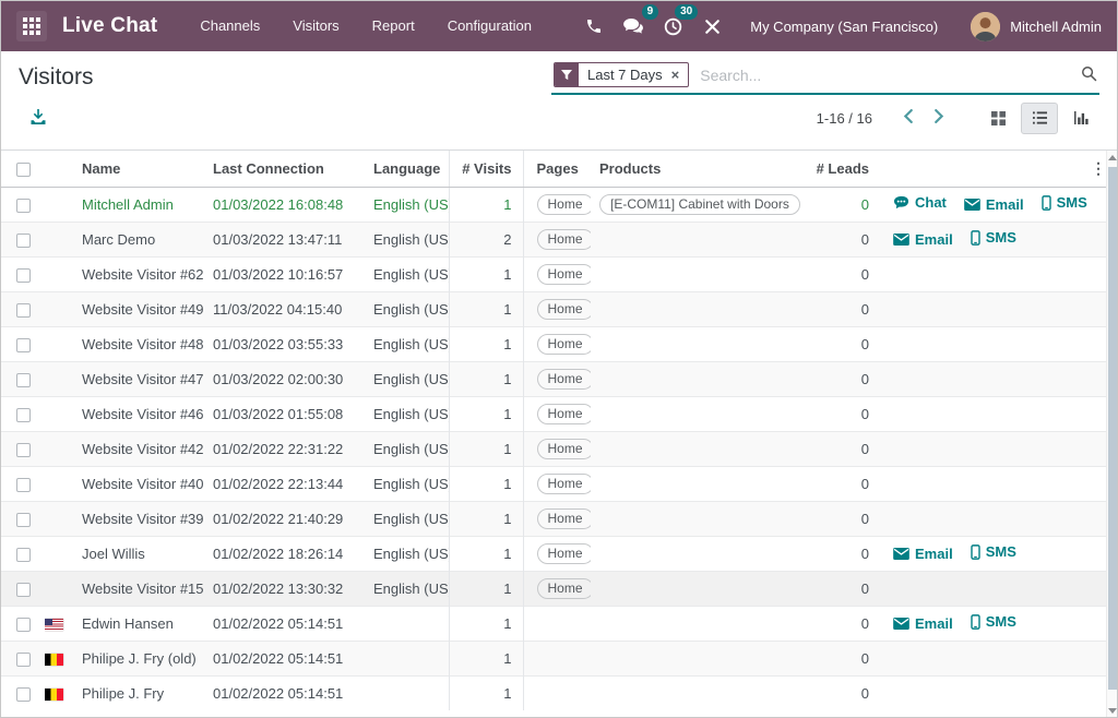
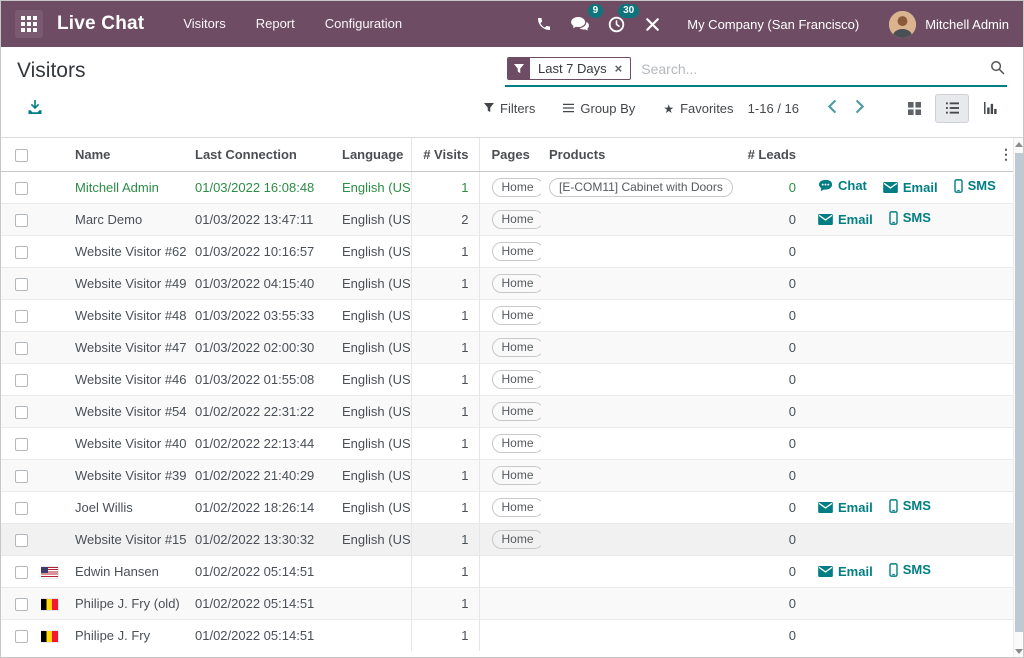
  Live Chat
- Channels
  Visitors
  Report
  Configuration
  9
  30
  My Company (San Francisco)
  Mitchell Admin
  Visitors
  Last 7 Days
  Search...
+ Filters
+ Group By
+ Favorites
  1-16 / 16
  		Name	Last Connection	Language	# Visits	Pages	Products	# Leads
  		Mitchell Admin	01/03/2022 16:08:48	English (US	1	Home	[E-COM11] Cabinet with Doors	0	Chat Email SMS
  		Marc Demo	01/03/2022 13:47:11	English (US	2	Home		0	Email SMS
  		Website Visitor #62	01/03/2022 10:16:57	English (US	1	Home		0
- 		Website Visitor #49	11/03/2022 04:15:40	English (US	1	Home		0
+ 		Website Visitor #49	01/03/2022 04:15:40	English (US	1	Home		0
  		Website Visitor #48	01/03/2022 03:55:33	English (US	1	Home		0
  		Website Visitor #47	01/03/2022 02:00:30	English (US	1	Home		0
  		Website Visitor #46	01/03/2022 01:55:08	English (US	1	Home		0
- 		Website Visitor #42	01/02/2022 22:31:22	English (US	1	Home		0
+ 		Website Visitor #54	01/02/2022 22:31:22	English (US	1	Home		0
  		Website Visitor #40	01/02/2022 22:13:44	English (US	1	Home		0
  		Website Visitor #39	01/02/2022 21:40:29	English (US	1	Home		0
  		Joel Willis	01/02/2022 18:26:14	English (US	1	Home		0	Email SMS
  		Website Visitor #15	01/02/2022 13:30:32	English (US	1	Home		0
  		Edwin Hansen	01/02/2022 05:14:51		1			0	Email SMS
  		Philipe J. Fry (old)	01/02/2022 05:14:51		1			0
  		Philipe J. Fry	01/02/2022 05:14:51		1			0
